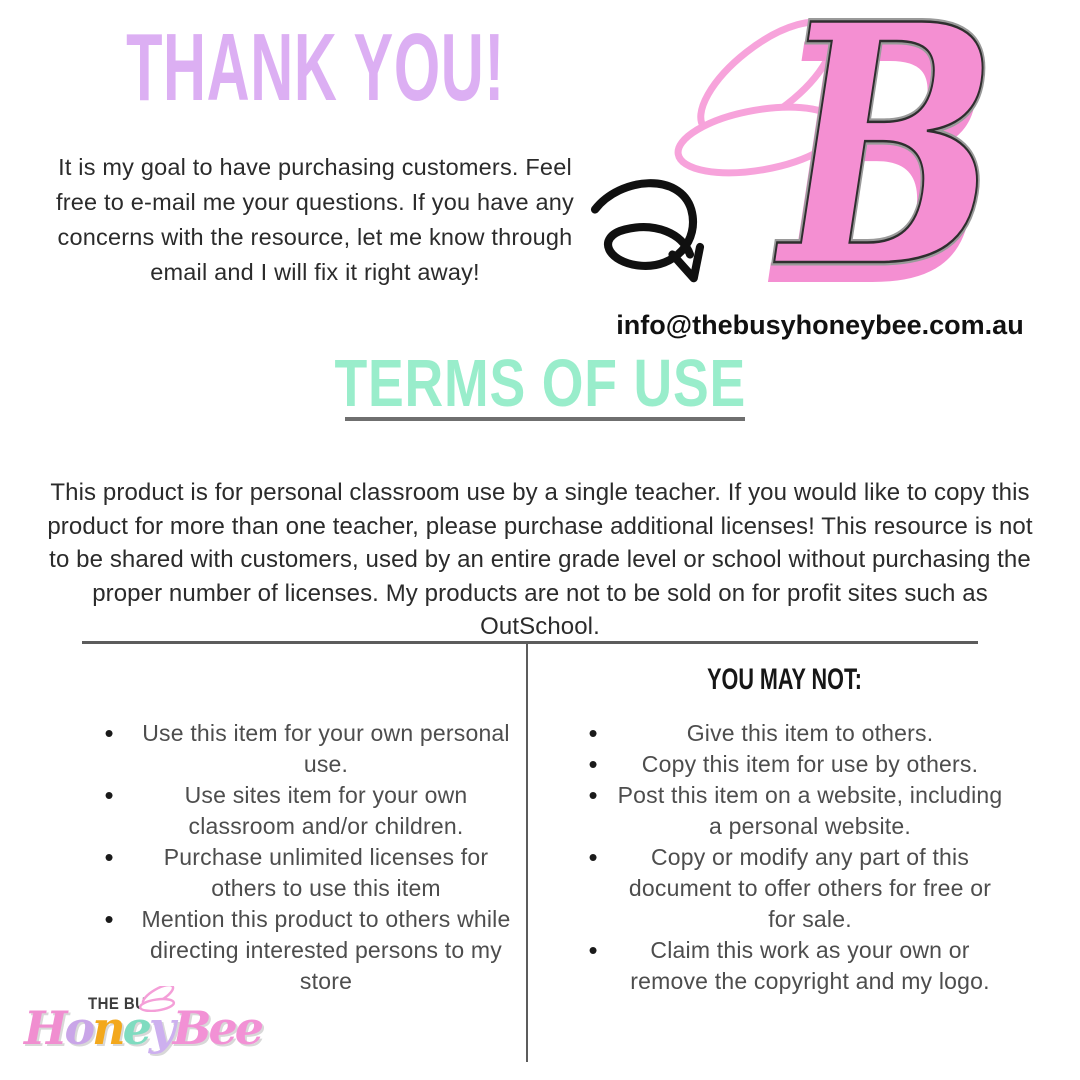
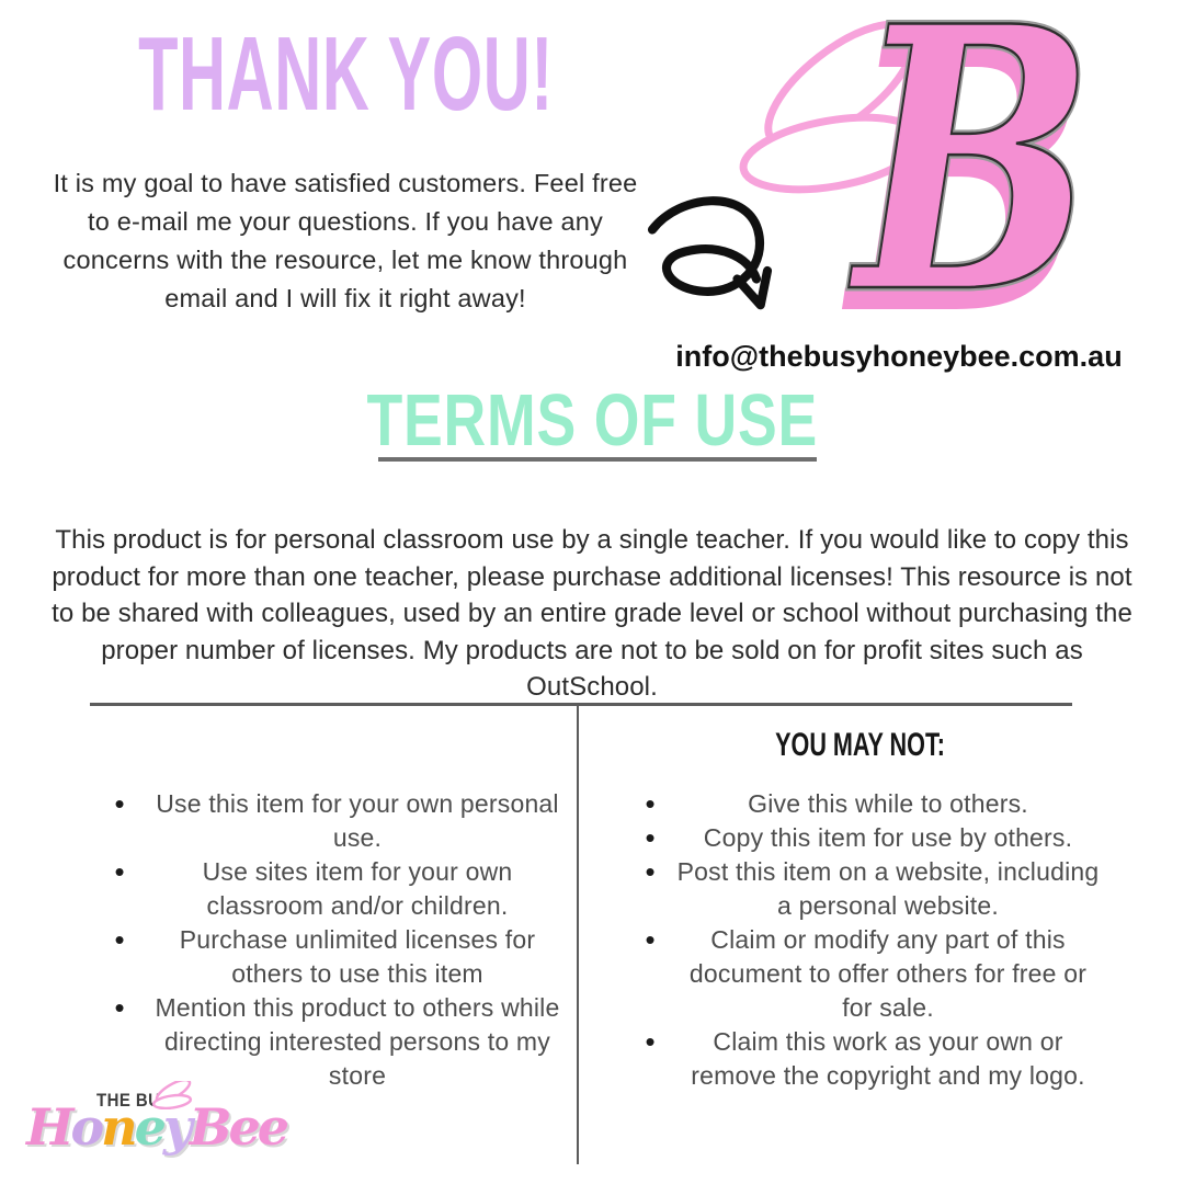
  THANK YOU!
- It is my goal to have purchasing customers. Feel free to e-mail me your questions. If you have any concerns with the resource, let me know through email and I will fix it right away!
+ It is my goal to have satisfied customers. Feel free to e-mail me your questions. If you have any concerns with the resource, let me know through email and I will fix it right away!
  B
  info@thebusyhoneybee.com.au
  TERMS OF USE
- This product is for personal classroom use by a single teacher. If you would like to copy this product for more than one teacher, please purchase additional licenses! This resource is not to be shared with customers, used by an entire grade level or school without purchasing the proper number of licenses. My products are not to be sold on for profit sites such as OutSchool.
+ This product is for personal classroom use by a single teacher. If you would like to copy this product for more than one teacher, please purchase additional licenses! This resource is not to be shared with colleagues, used by an entire grade level or school without purchasing the proper number of licenses. My products are not to be sold on for profit sites such as OutSchool.
  •
  Use this item for your own personal use.
  •
  Use sites item for your own classroom and/or children.
  •
  Purchase unlimited licenses for others to use this item
  •
  Mention this product to others while directing interested persons to my store
  YOU MAY NOT:
  •
- Give this item to others.
+ Give this while to others.
  •
  Copy this item for use by others.
  •
  Post this item on a website, including a personal website.
  •
- Copy or modify any part of this document to offer others for free or for sale.
+ Claim or modify any part of this document to offer others for free or for sale.
  •
  Claim this work as your own or remove the copyright and my logo.
  THE BU
  HoneyBee
